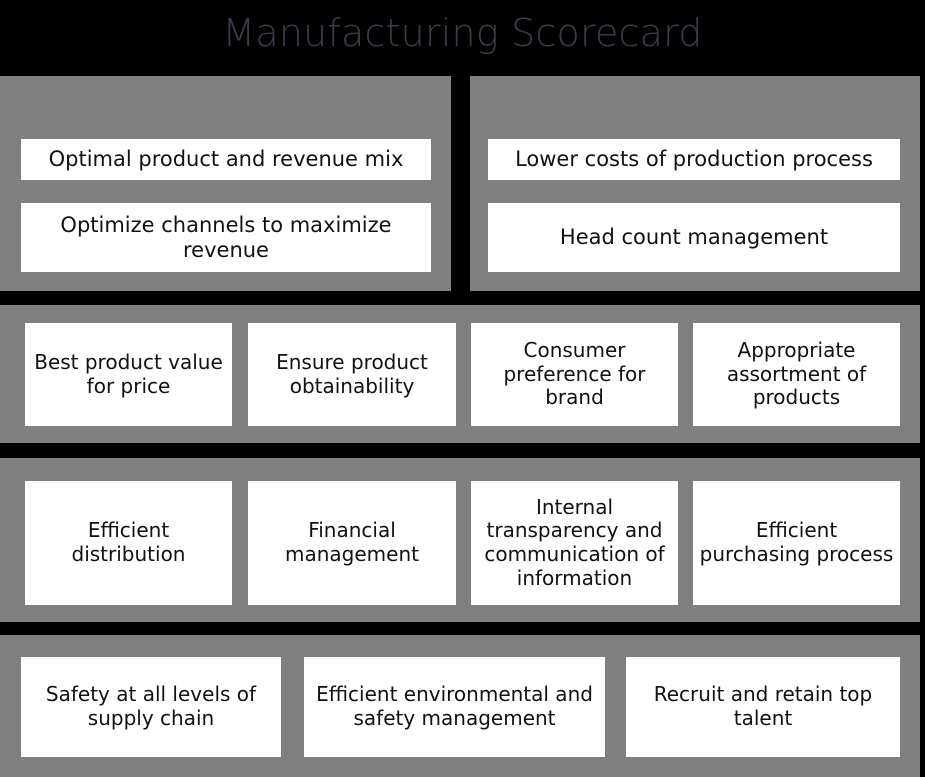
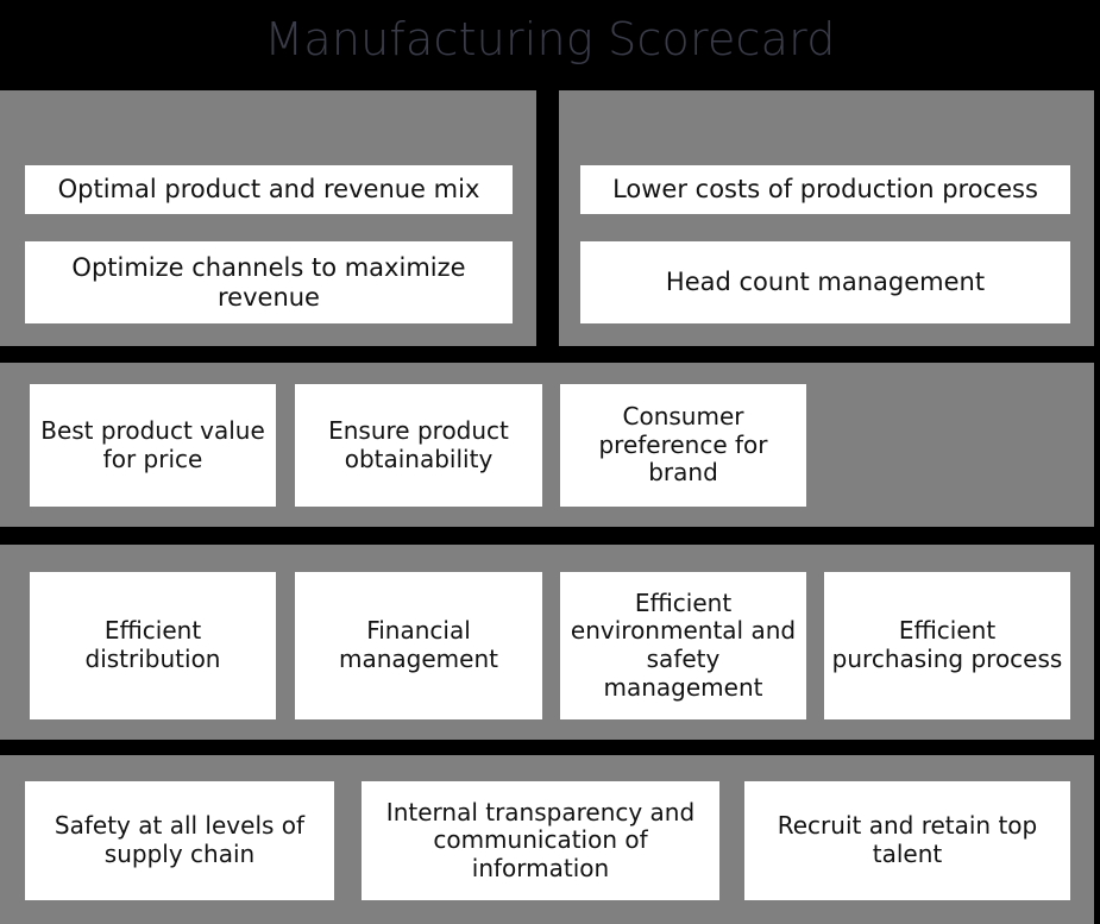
  Manufacturing Scorecard
  Optimal product and revenue mix
  Optimize channels to maximize revenue
  Lower costs of production process
  Head count management
  Best product value for price
  Ensure product obtainability
  Consumer preference for brand
- Appropriate assortment of products
  Efficient distribution
  Financial management
- Internal transparency and communication of information
+ Efficient environmental and safety management
  Efficient purchasing process
  Safety at all levels of supply chain
- Efficient environmental and safety management
+ Internal transparency and communication of information
  Recruit and retain top talent
